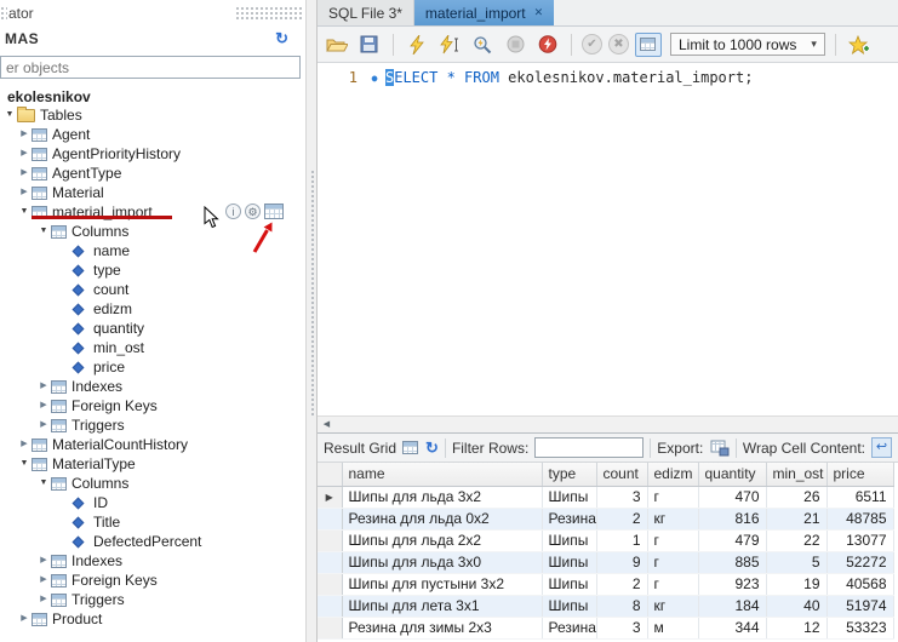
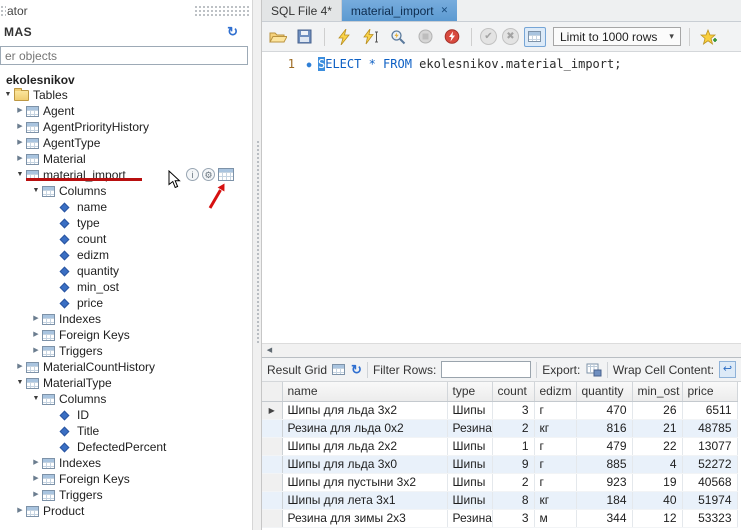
  ator
  MAS
  ↻
  er objects
  ekolesnikov
  Tables
  Agent
  AgentPriorityHistory
  AgentType
  Material
  material_import
  i
  ⚙
  Columns
  name
  type
  count
  edizm
  quantity
  min_ost
  price
  Indexes
  Foreign Keys
  Triggers
  MaterialCountHistory
  MaterialType
  Columns
  ID
  Title
  DefectedPercent
  Indexes
  Foreign Keys
  Triggers
  Product
- SQL File 3*
+ SQL File 4*
  material_import
  ✕
  ✔
  ✖
  Limit to 1000 rows
  ▾
  1
  ●
  S
  ELECT * FROM
  ekolesnikov.material_import;
  Result Grid
  ↻
  Filter Rows:
  Export:
  Wrap Cell Content:
  ↩
  	name	type	count	edizm	quantity	min_ost	price
  ▶	Шипы для льда 3x2	Шипы	3	г	470	26	6511
  	Резина для льда 0x2	Резина	2	кг	816	21	48785
  	Шипы для льда 2x2	Шипы	1	г	479	22	13077
- 	Шипы для льда 3x0	Шипы	9	г	885	5	52272
+ 	Шипы для льда 3x0	Шипы	9	г	885	4	52272
  	Шипы для пустыни 3x2	Шипы	2	г	923	19	40568
  	Шипы для лета 3x1	Шипы	8	кг	184	40	51974
  	Резина для зимы 2x3	Резина	3	м	344	12	53323
